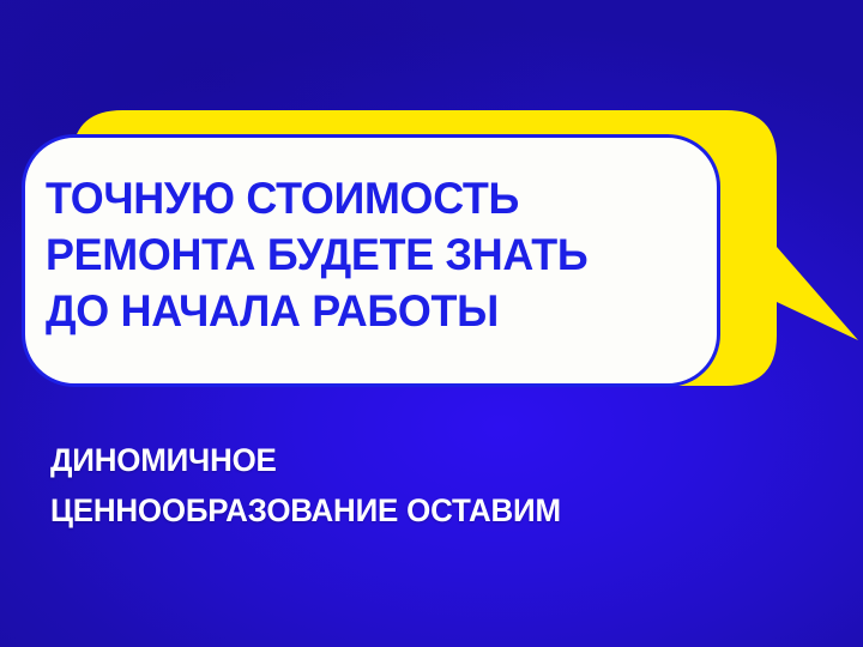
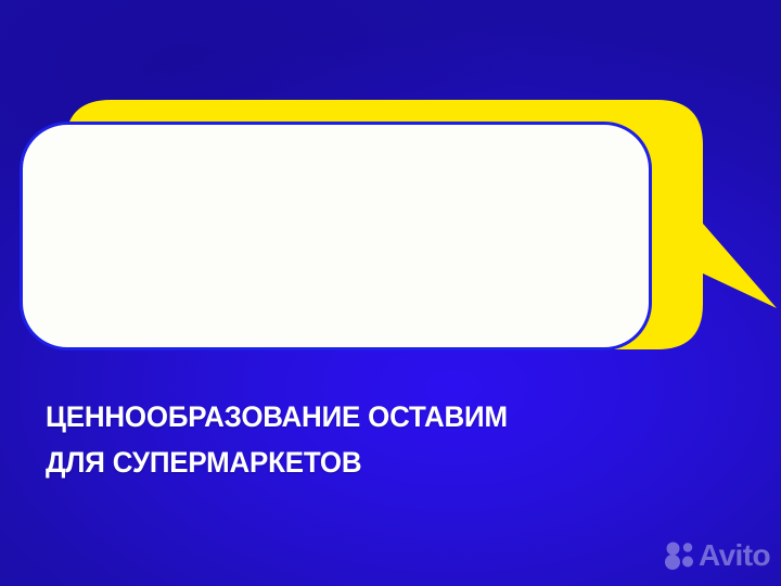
- ТОЧНУЮ СТОИМОСТЬ
- РЕМОНТА БУДЕТЕ ЗНАТЬ
- ДО НАЧАЛА РАБОТЫ
- ДИНОМИЧНОЕ
  ЦЕННООБРАЗОВАНИЕ ОСТАВИМ
+ ДЛЯ СУПЕРМАРКЕТОВ
+ Avito
